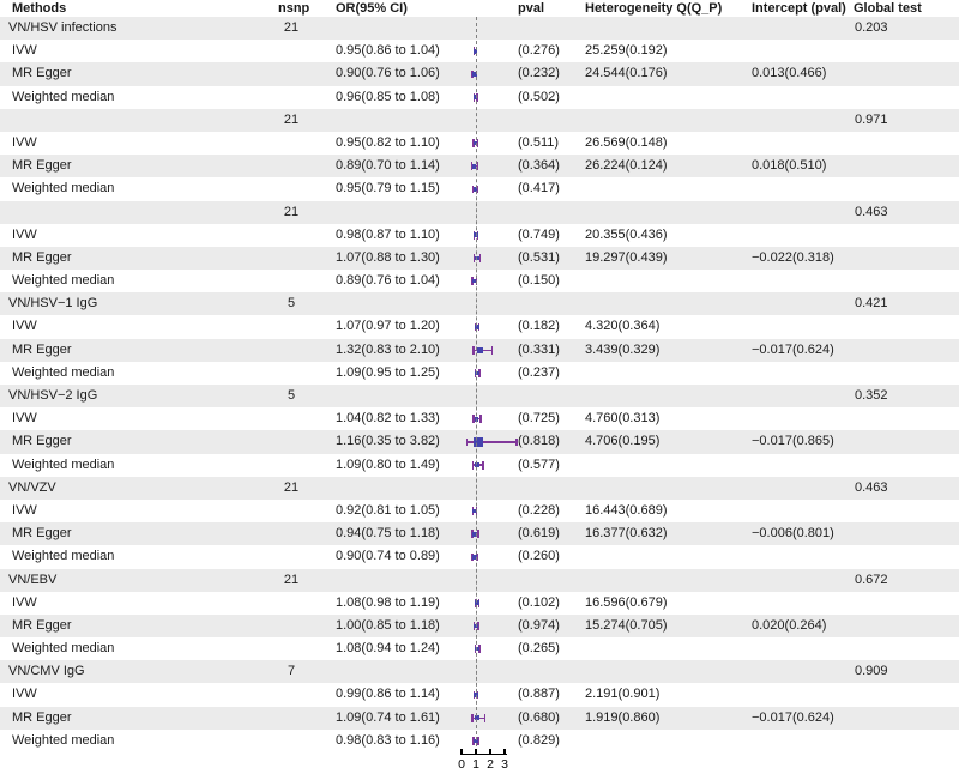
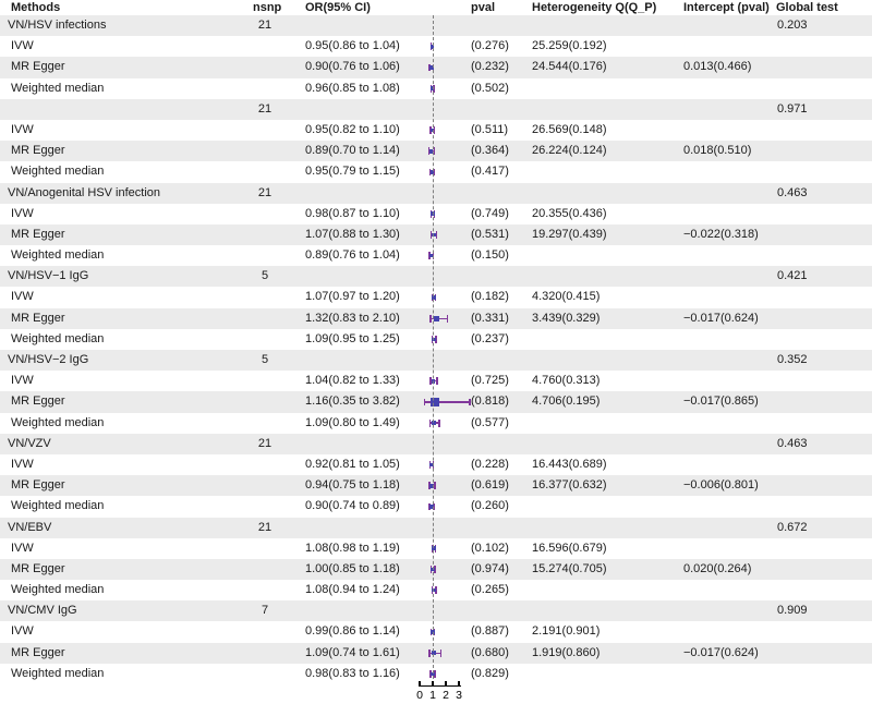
  Methods
  nsnp
  OR(95% CI)
  pval
  Heterogeneity Q(Q_P)
  Intercept (pval)
  Global test
  VN/HSV infections
  21
  0.203
  IVW
  0.95(0.86 to 1.04)
  (0.276)
  25.259(0.192)
  MR Egger
  0.90(0.76 to 1.06)
  (0.232)
  24.544(0.176)
  0.013(0.466)
  Weighted median
  0.96(0.85 to 1.08)
  (0.502)
  21
  0.971
  IVW
  0.95(0.82 to 1.10)
  (0.511)
  26.569(0.148)
  MR Egger
  0.89(0.70 to 1.14)
  (0.364)
  26.224(0.124)
  0.018(0.510)
  Weighted median
  0.95(0.79 to 1.15)
  (0.417)
+ VN/Anogenital HSV infection
  21
  0.463
  IVW
  0.98(0.87 to 1.10)
  (0.749)
  20.355(0.436)
  MR Egger
  1.07(0.88 to 1.30)
  (0.531)
  19.297(0.439)
  −0.022(0.318)
  Weighted median
  0.89(0.76 to 1.04)
  (0.150)
  VN/HSV−1 IgG
  5
  0.421
  IVW
  1.07(0.97 to 1.20)
  (0.182)
- 4.320(0.364)
+ 4.320(0.415)
  MR Egger
  1.32(0.83 to 2.10)
  (0.331)
  3.439(0.329)
  −0.017(0.624)
  Weighted median
  1.09(0.95 to 1.25)
  (0.237)
  VN/HSV−2 IgG
  5
  0.352
  IVW
  1.04(0.82 to 1.33)
  (0.725)
  4.760(0.313)
  MR Egger
  1.16(0.35 to 3.82)
  (0.818)
  4.706(0.195)
  −0.017(0.865)
  Weighted median
  1.09(0.80 to 1.49)
  (0.577)
  VN/VZV
  21
  0.463
  IVW
  0.92(0.81 to 1.05)
  (0.228)
  16.443(0.689)
  MR Egger
  0.94(0.75 to 1.18)
  (0.619)
  16.377(0.632)
  −0.006(0.801)
  Weighted median
  0.90(0.74 to 0.89)
  (0.260)
  VN/EBV
  21
  0.672
  IVW
  1.08(0.98 to 1.19)
  (0.102)
  16.596(0.679)
  MR Egger
  1.00(0.85 to 1.18)
  (0.974)
  15.274(0.705)
  0.020(0.264)
  Weighted median
  1.08(0.94 to 1.24)
  (0.265)
  VN/CMV IgG
  7
  0.909
  IVW
  0.99(0.86 to 1.14)
  (0.887)
  2.191(0.901)
  MR Egger
  1.09(0.74 to 1.61)
  (0.680)
  1.919(0.860)
  −0.017(0.624)
  Weighted median
  0.98(0.83 to 1.16)
  (0.829)
  0
  1
  2
  3
